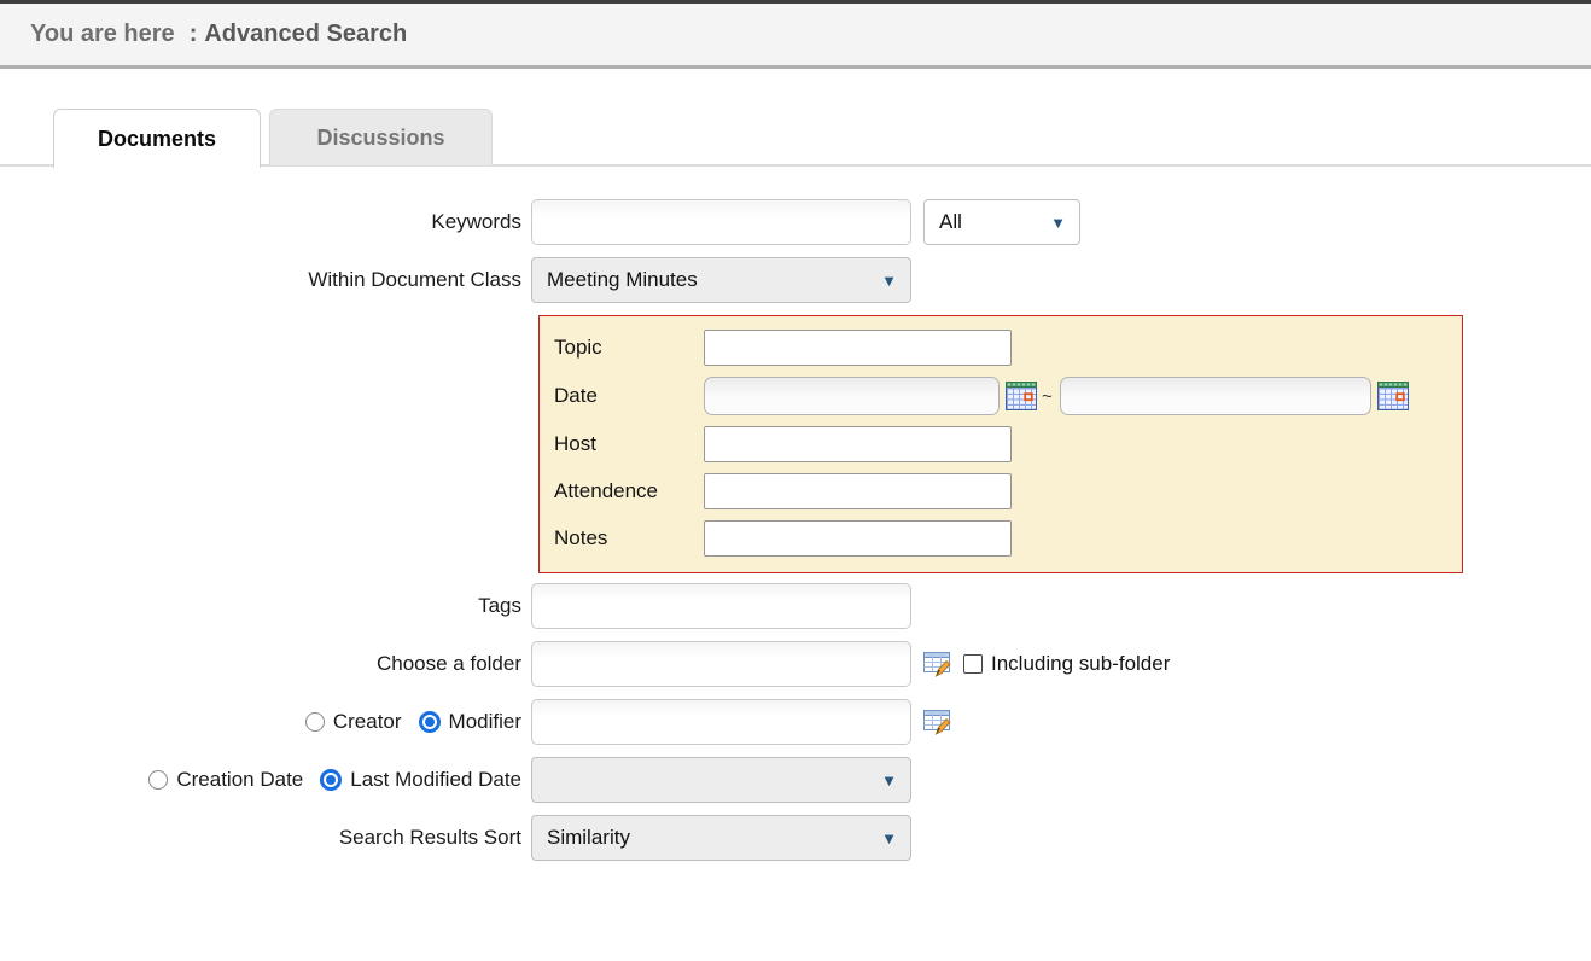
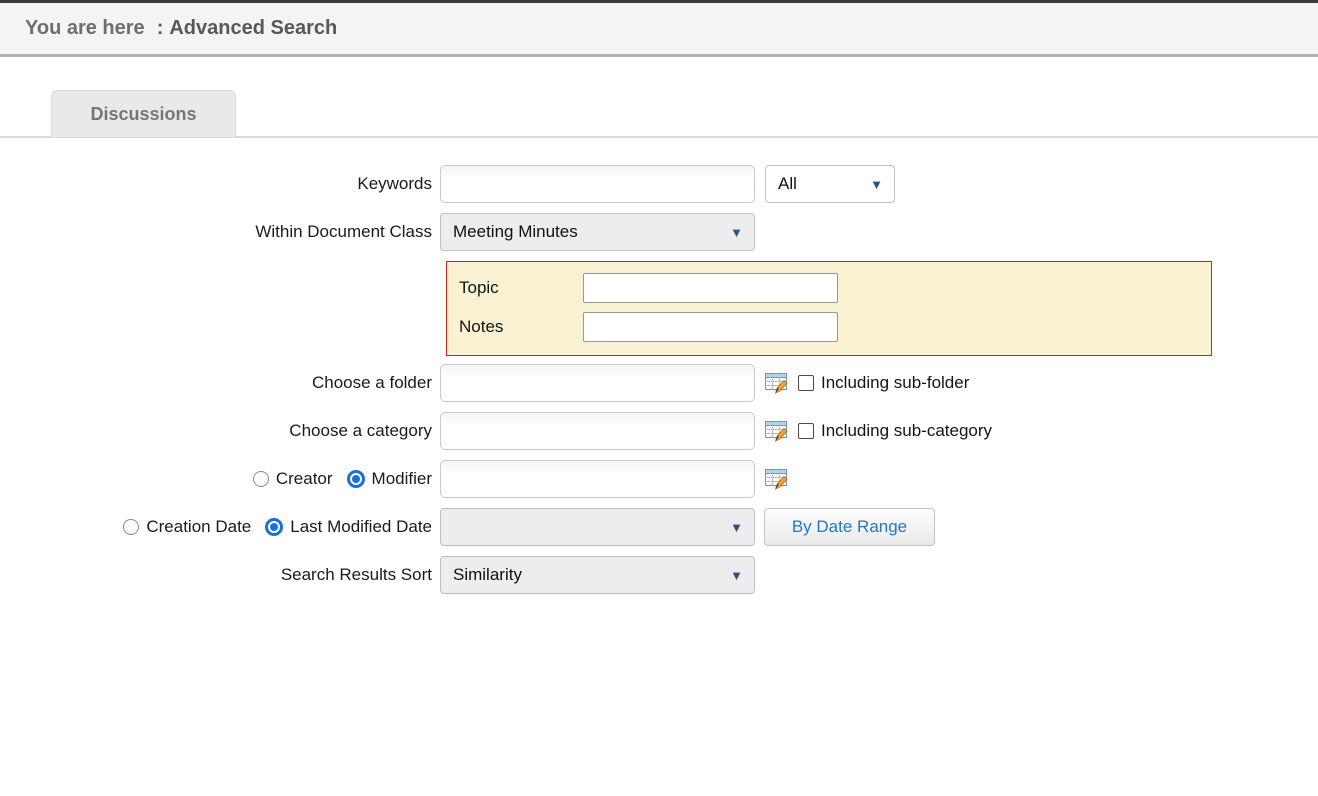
  You are here
  :
  Advanced Search
- Documents
  Discussions
  Keywords
  All
  ▼
  Within Document Class
  Meeting Minutes
  ▼
  Topic
- Date
- ~
- Host
- Attendence
  Notes
- Tags
  Choose a folder
  Including sub-folder
+ Choose a category
+ Including sub-category
  Creator
  Modifier
  Creation Date
  Last Modified Date
  ▼
+ By Date Range
  Search Results Sort
  Similarity
  ▼
